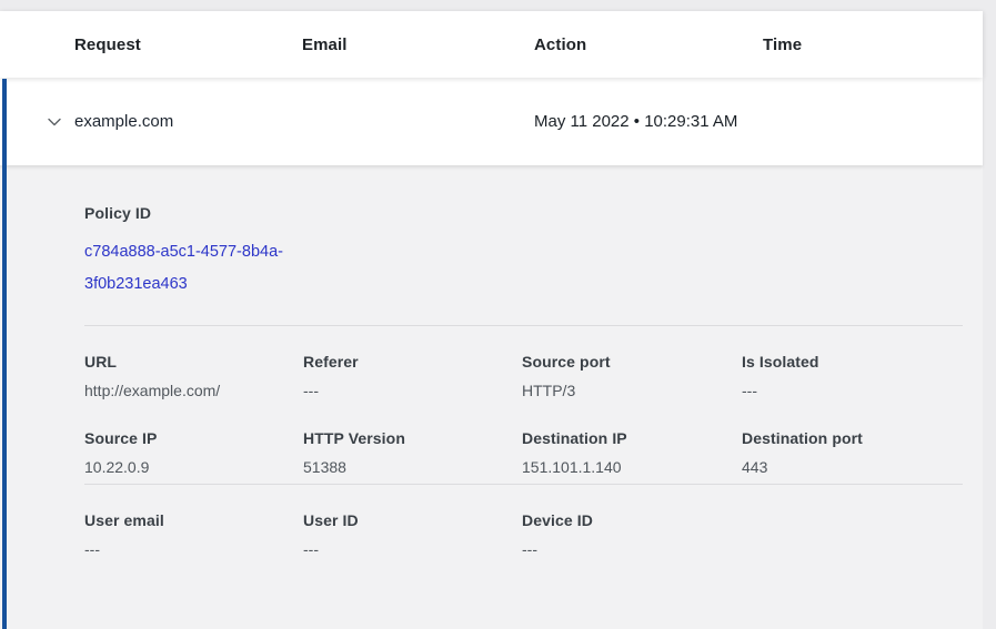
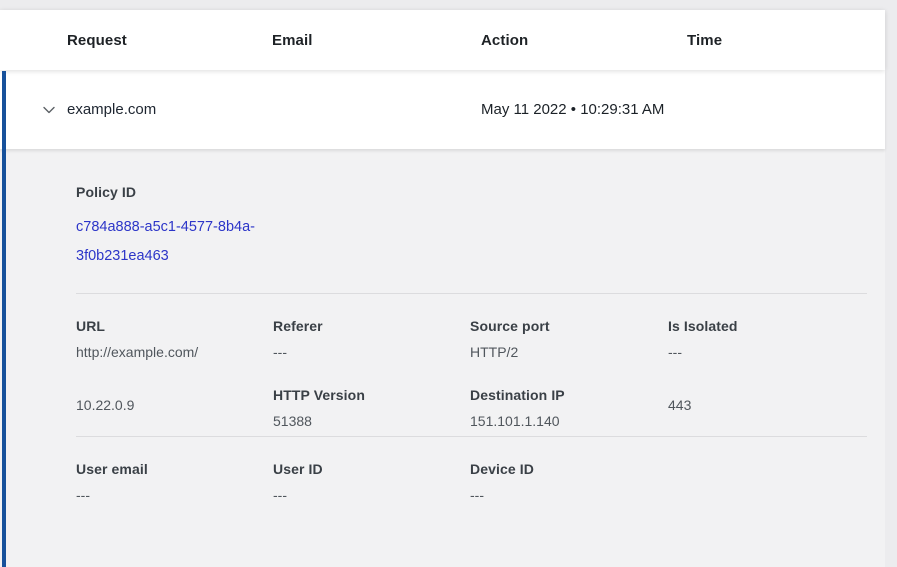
  Request
  Email
  Action
  Time
  example.com
  May 11 2022 • 10:29:31 AM
  Policy ID
  c784a888-a5c1-4577-8b4a-3f0b231ea463
  URL
  http://example.com/
  Referer
  ---
  Source port
- HTTP/3
+ HTTP/2
  Is Isolated
  ---
- Source IP
  10.22.0.9
  HTTP Version
  51388
  Destination IP
  151.101.1.140
- Destination port
  443
  User email
  ---
  User ID
  ---
  Device ID
  ---
